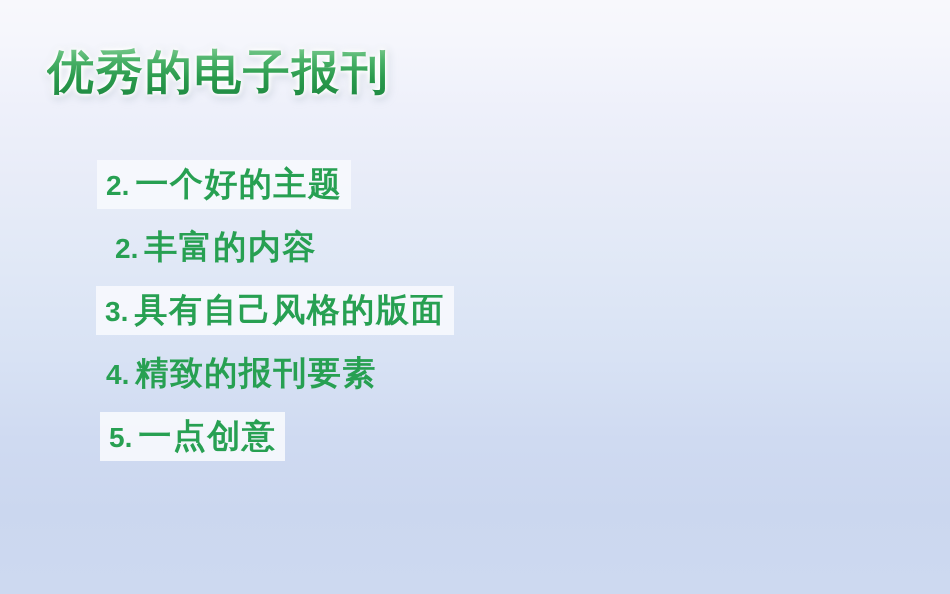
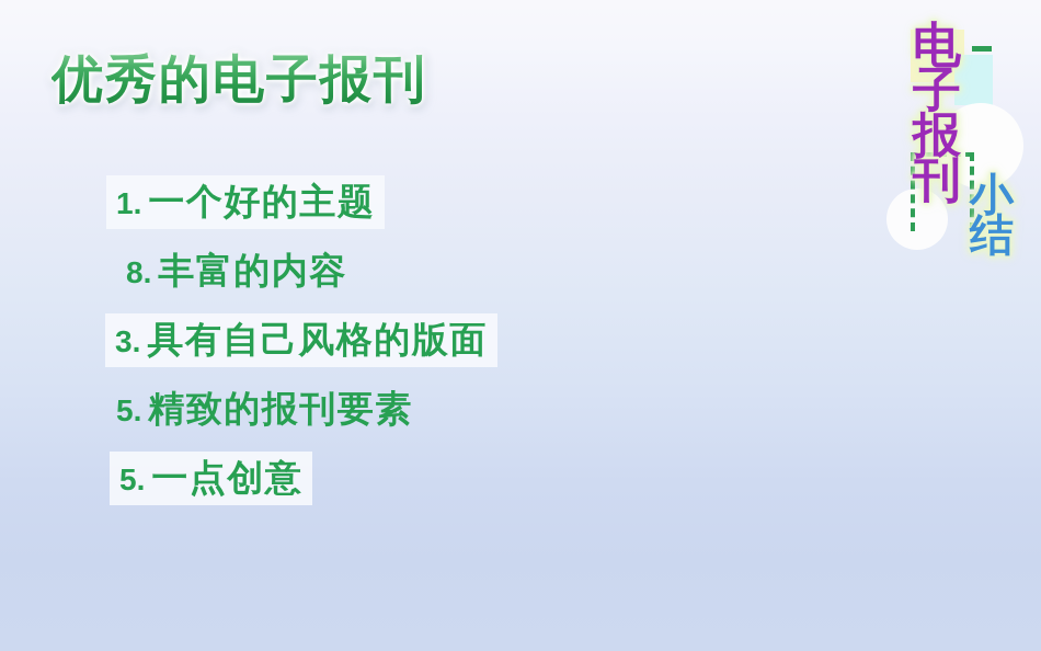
  优秀的电子报刊
- 2. 一个好的主题
+ 1. 一个好的主题
- 2. 丰富的内容
+ 8. 丰富的内容
  3. 具有自己风格的版面
- 4. 精致的报刊要素
+ 5. 精致的报刊要素
  5. 一点创意
+ 电
+ 子
+ 报
+ 刊
+ 小
+ 结
